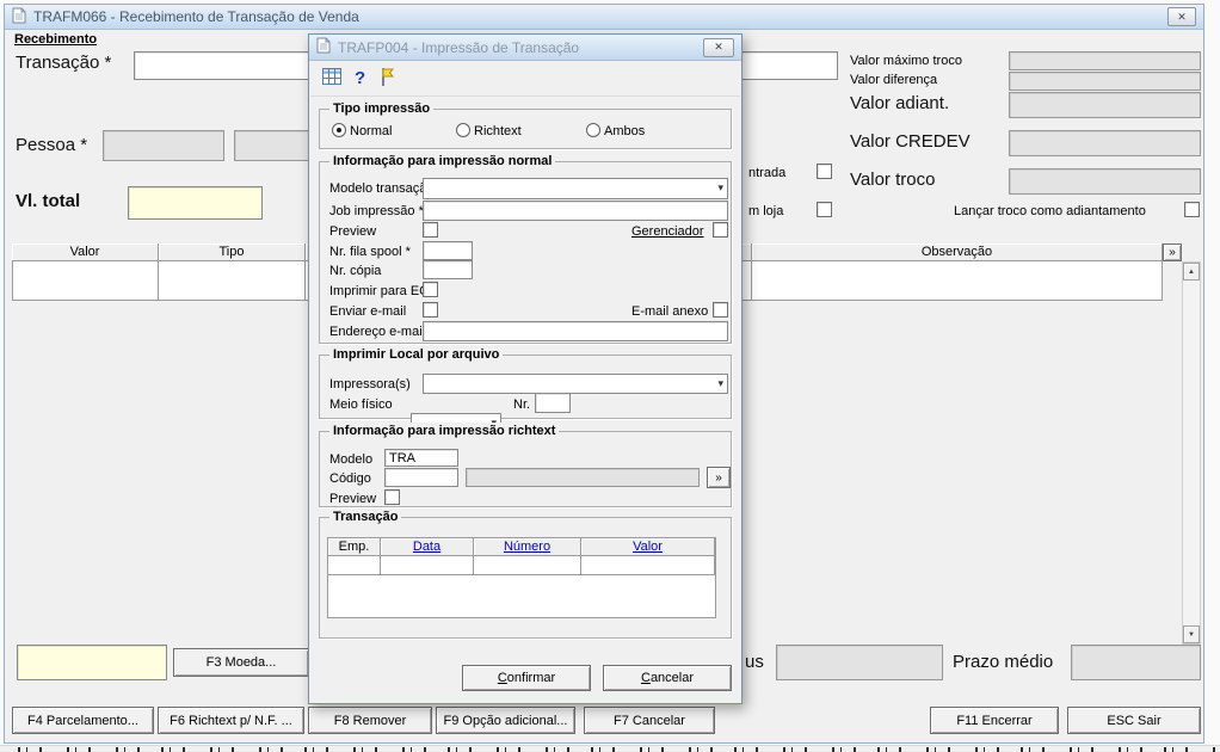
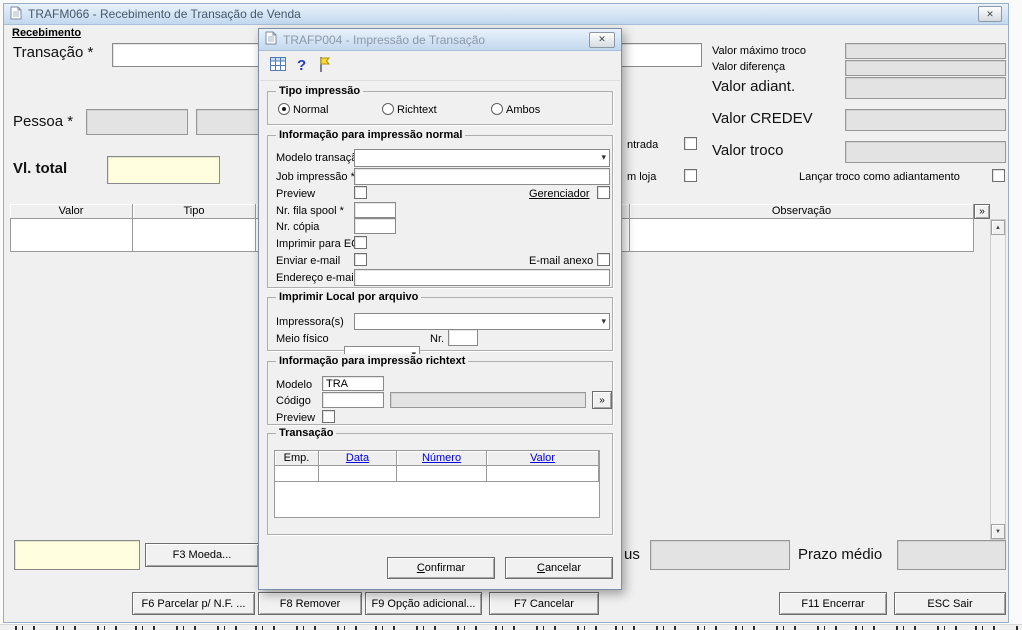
  TRAFM066 - Recebimento de Transação de Venda
  ✕
  Recebimento
  Transação *
  Valor máximo troco
  Valor diferença
  Valor adiant.
  Pessoa *
  Valor CREDEV
  ntrada
  Vl. total
  Valor troco
  m loja
  Lançar troco como adiantamento
  Valor
  Tipo
  Observação
  »
  F3 Moeda...
  us
  Prazo médio
- F4 Parcelamento...
- F6 Richtext p/ N.F. ...
+ F6 Parcelar p/ N.F. ...
  F8 Remover
  F9 Opção adicional...
  F7 Cancelar
  F11 Encerrar
  ESC Sair
  TRAFP004 - Impressão de Transação
  ✕
  ?
  Tipo impressão
  Normal
  Richtext
  Ambos
  Informação para impressão normal
  Modelo transaç
  ▾
  Job impressão *
  Preview
  Gerenciador
  Nr. fila spool *
  Nr. cópia
  Imprimir para E
  Enviar e-mail
  E-mail anexo
  Endereço e-mai
  Imprimir Local por arquivo
  Impressora(s)
  ▾
  Meio físico
  Nr.
  Informação para impressão richtext
  Modelo
  TRA
  Código
  »
  Preview
  Transação
  Emp.
  Data
  Número
  Valor
  C
  onfirmar
  C
  ancelar
